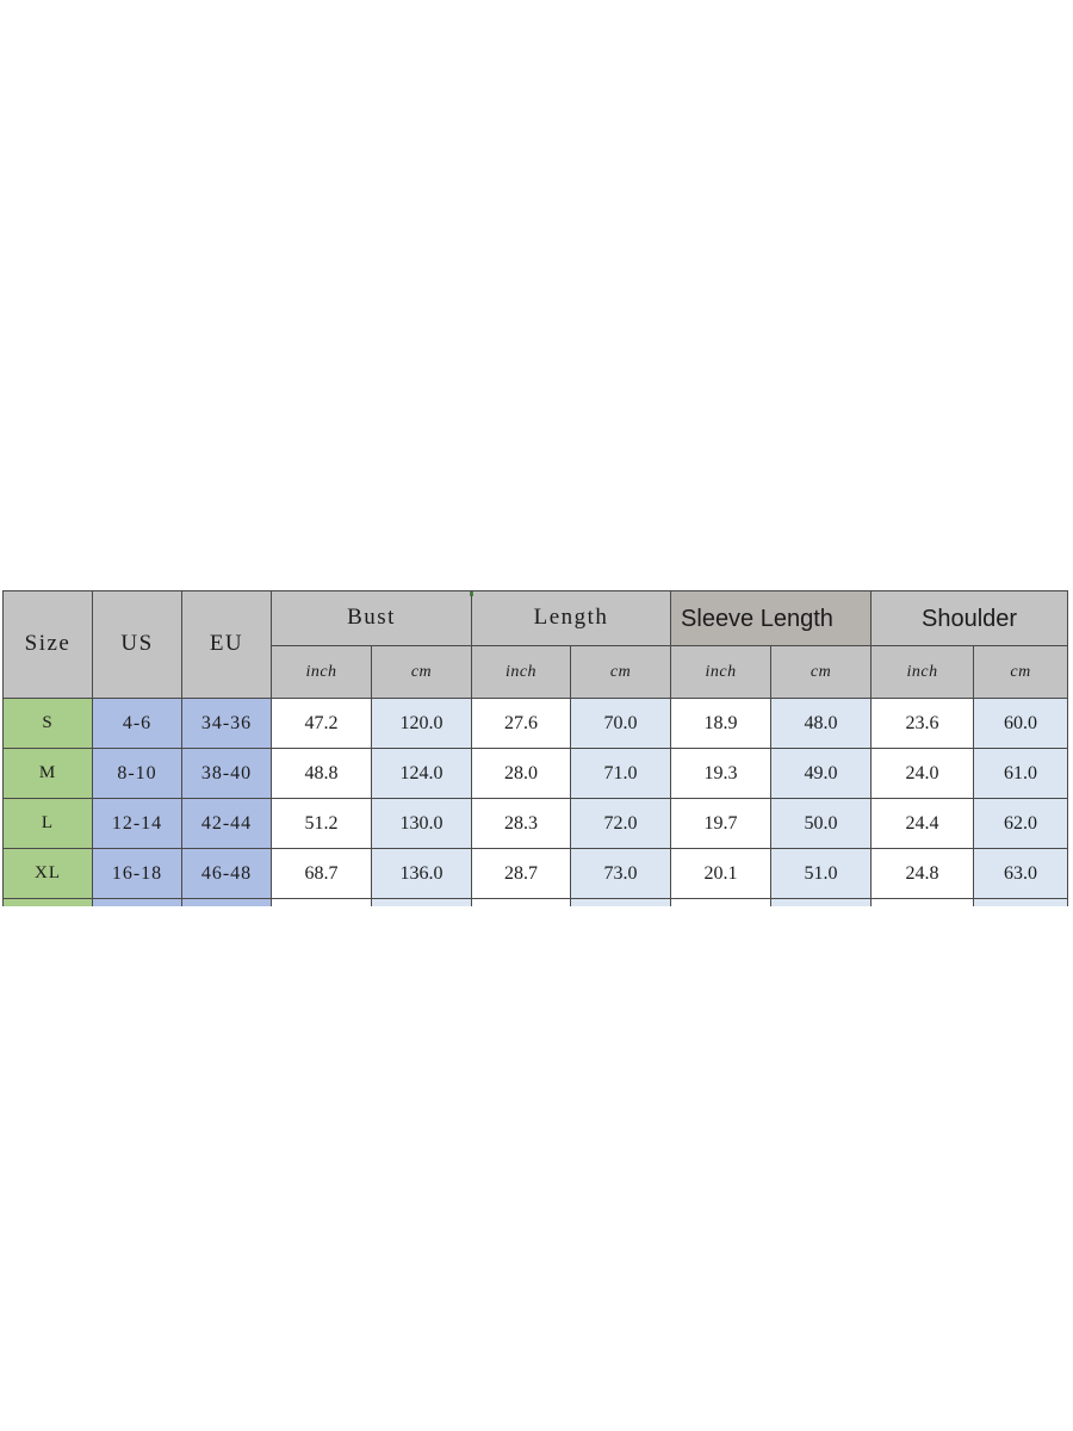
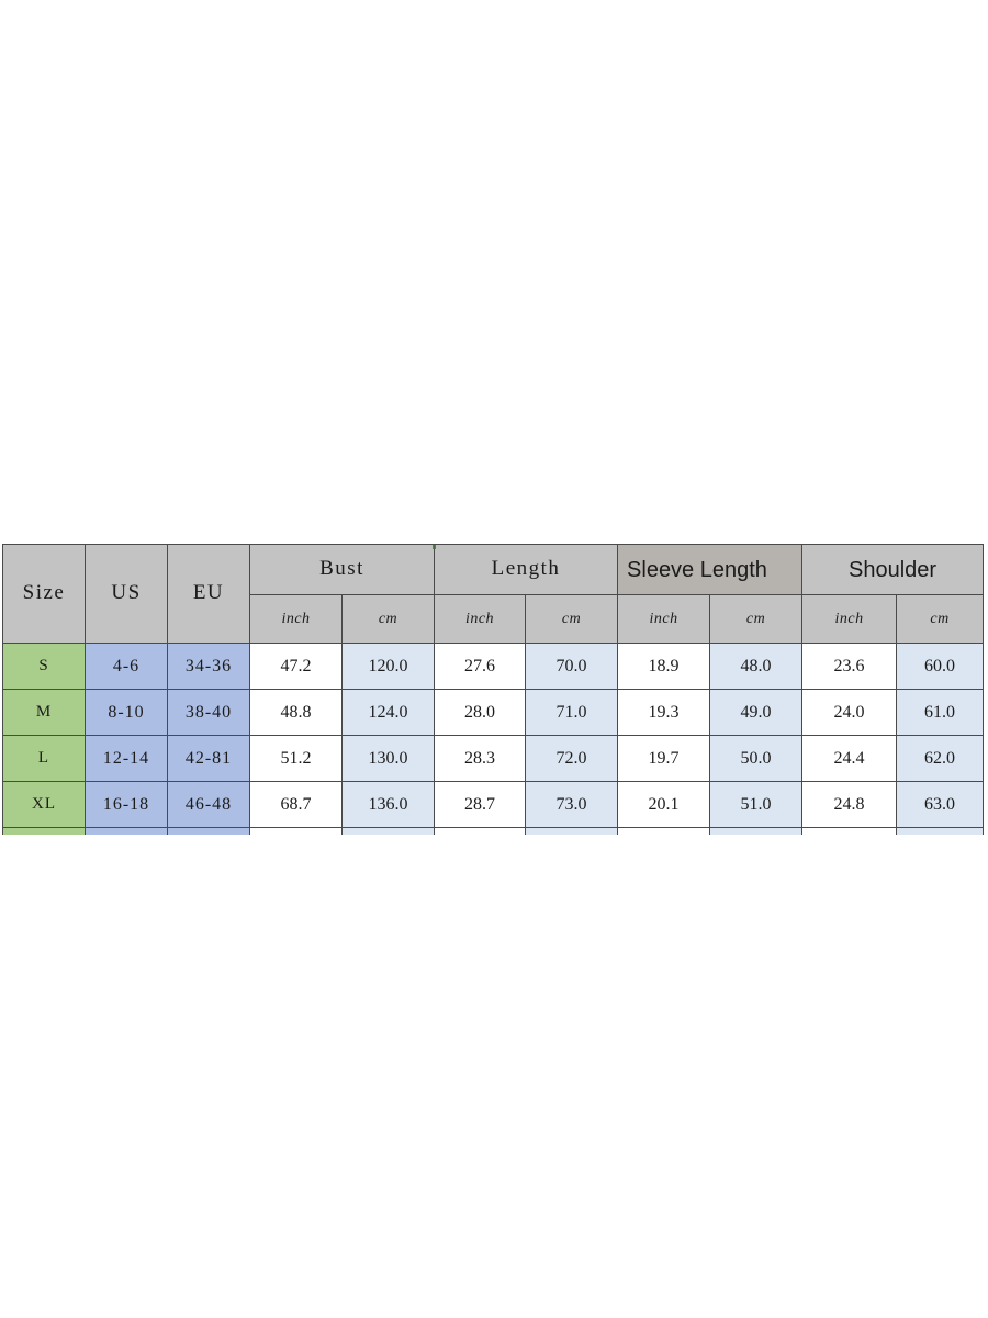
  Size	US	EU	Bust	Length	Sleeve Length	Shoulder
  inch	cm	inch	cm	inch	cm	inch	cm
  S	4-6	34-36	47.2	120.0	27.6	70.0	18.9	48.0	23.6	60.0
  M	8-10	38-40	48.8	124.0	28.0	71.0	19.3	49.0	24.0	61.0
- L	12-14	42-44	51.2	130.0	28.3	72.0	19.7	50.0	24.4	62.0
+ L	12-14	42-81	51.2	130.0	28.3	72.0	19.7	50.0	24.4	62.0
  XL	16-18	46-48	68.7	136.0	28.7	73.0	20.1	51.0	24.8	63.0
